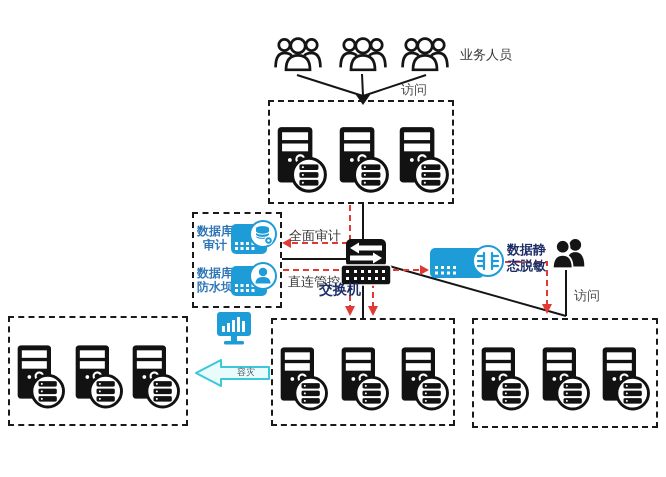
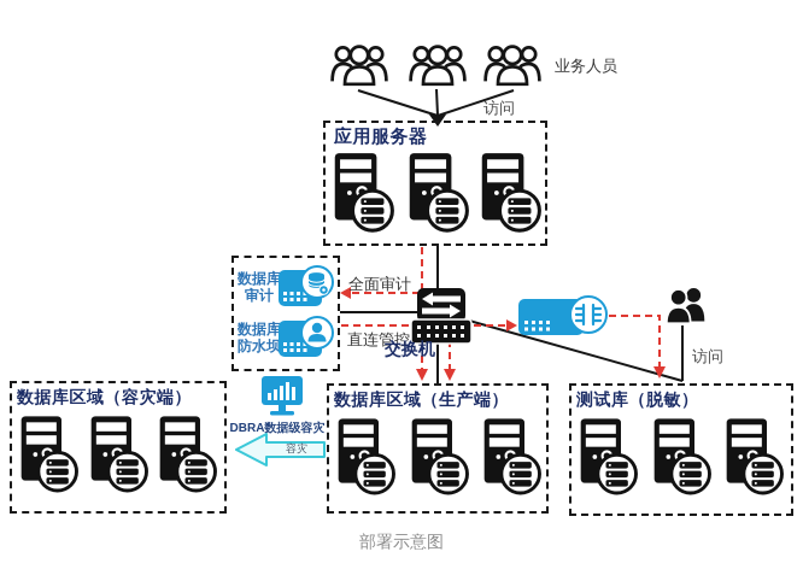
  业务人员
  访问
+ 应用服务器
  数据库审计
  数据库防水坝
  全面审计
  直连管控
  交换机
- 数据静态脱敏
  访问
+ DBRA数据级容灾
  容灾
+ 数据库区域（容灾端）
+ 数据库区域（生产端）
+ 测试库（脱敏）
+ 部署示意图
